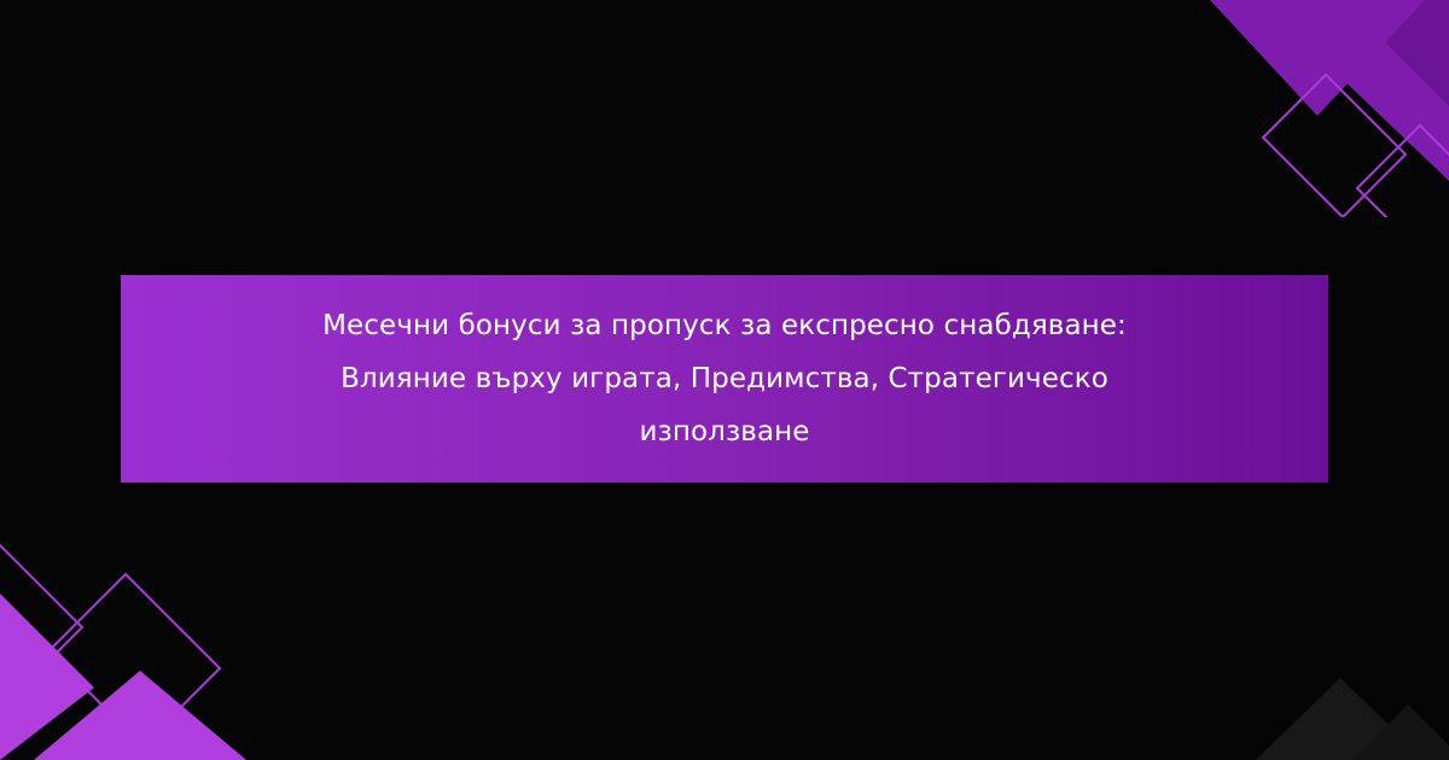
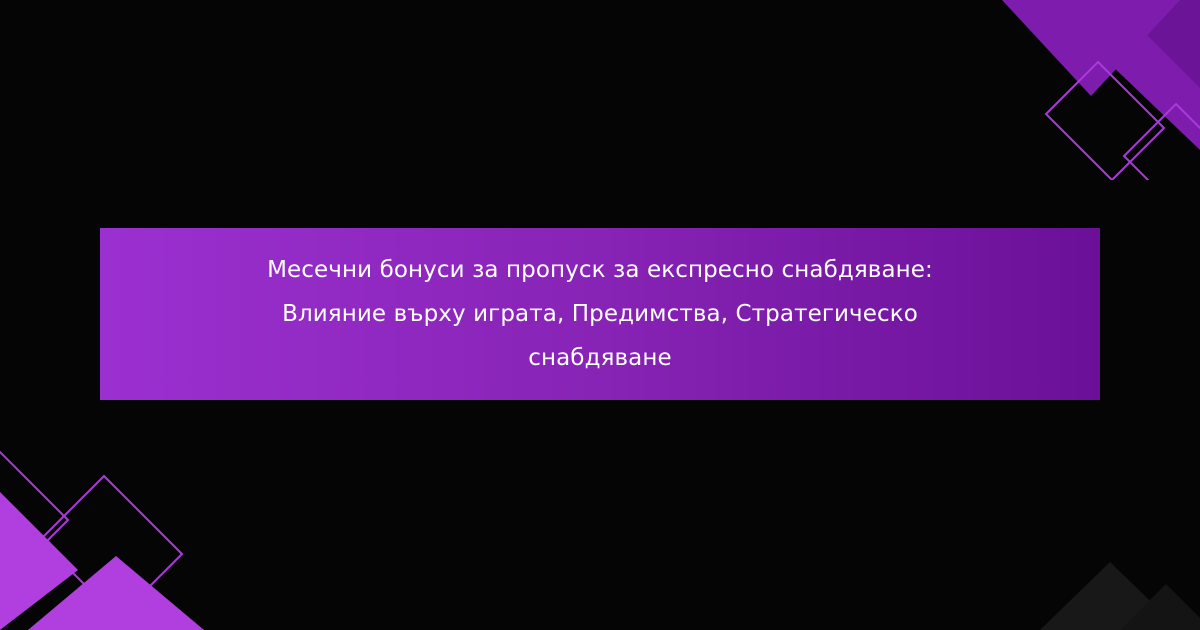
- Месечни бонуси за пропуск за експресно снабдяване: Влияние върху играта, Предимства, Стратегическо използване
+ Месечни бонуси за пропуск за експресно снабдяване: Влияние върху играта, Предимства, Стратегическо снабдяване
